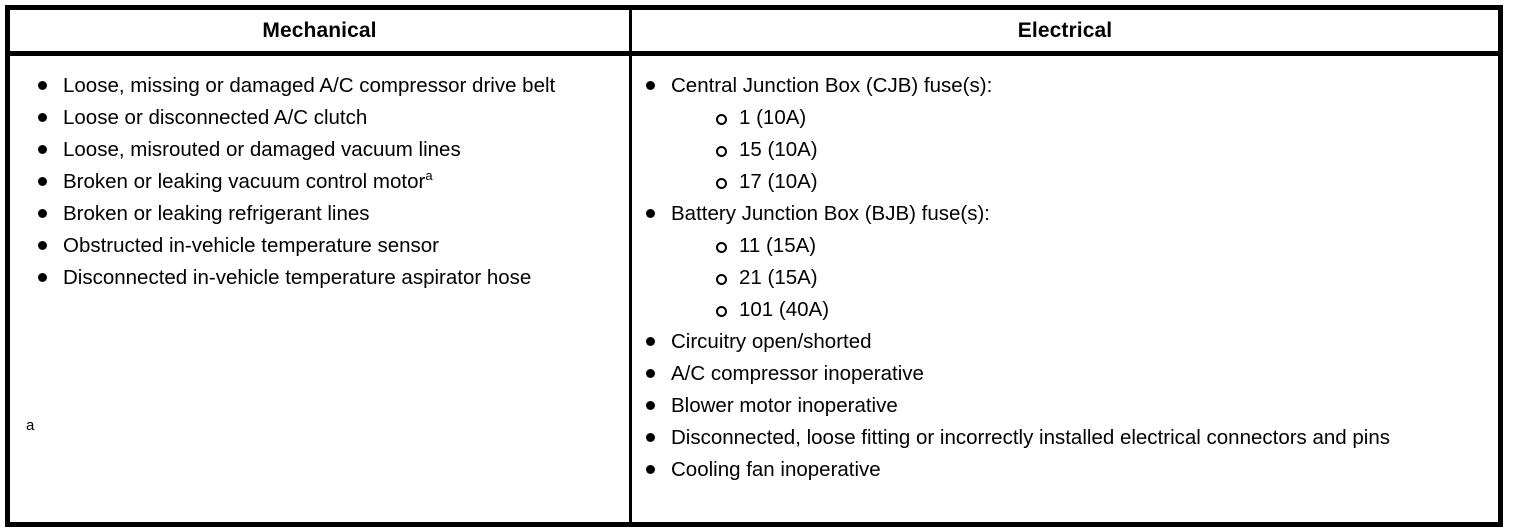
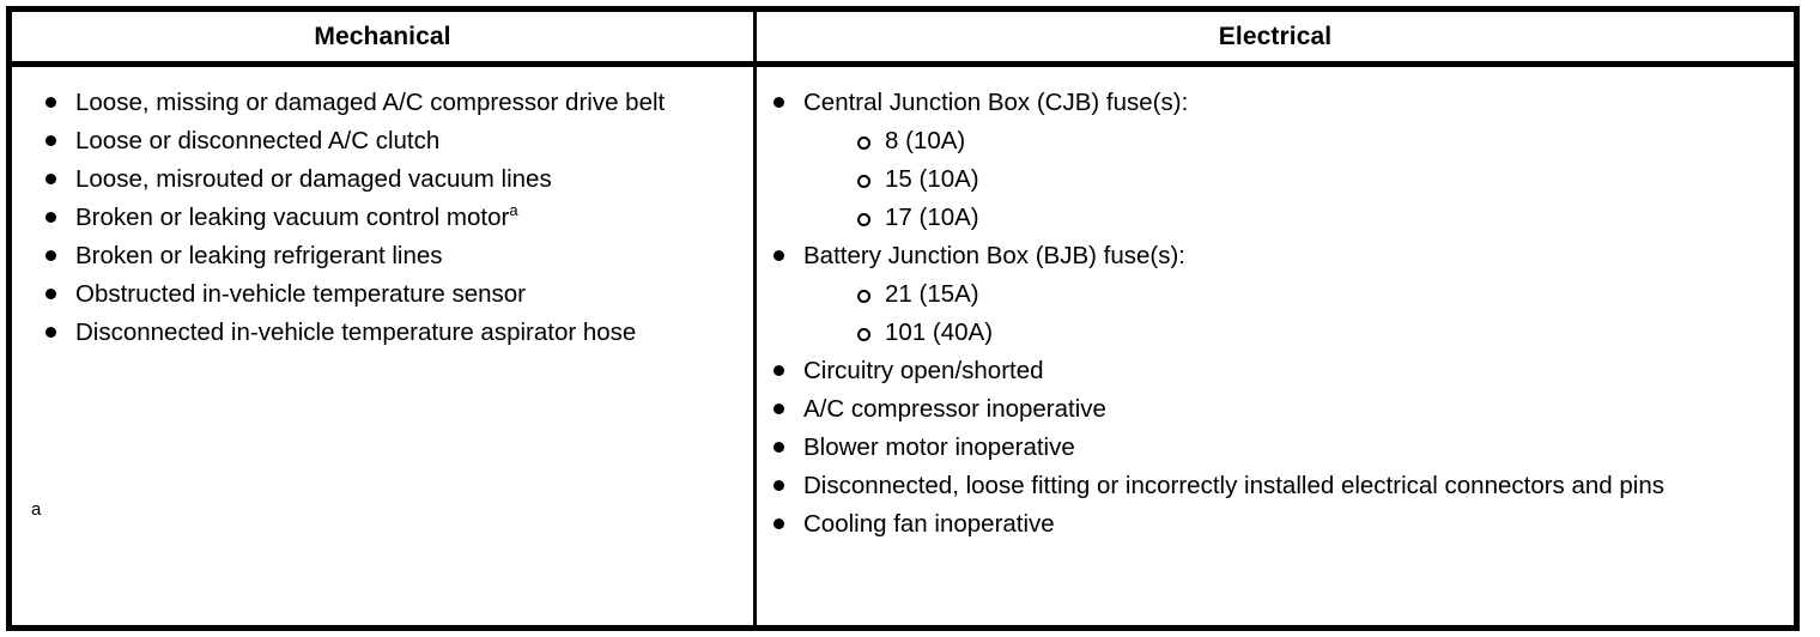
  Mechanical
  Electrical
  Loose, missing or damaged A/C compressor drive belt
  Loose or disconnected A/C clutch
  Loose, misrouted or damaged vacuum lines
  Broken or leaking vacuum control motora
  Broken or leaking refrigerant lines
  Obstructed in-vehicle temperature sensor
  Disconnected in-vehicle temperature aspirator hose
  a
  Central Junction Box (CJB) fuse(s):
- 1 (10A)
+ 8 (10A)
  15 (10A)
  17 (10A)
  Battery Junction Box (BJB) fuse(s):
- 11 (15A)
  21 (15A)
  101 (40A)
  Circuitry open/shorted
  A/C compressor inoperative
  Blower motor inoperative
  Disconnected, loose fitting or incorrectly installed electrical connectors and pins
  Cooling fan inoperative
